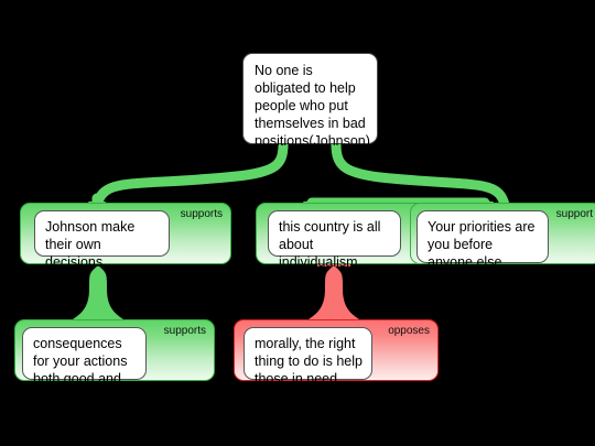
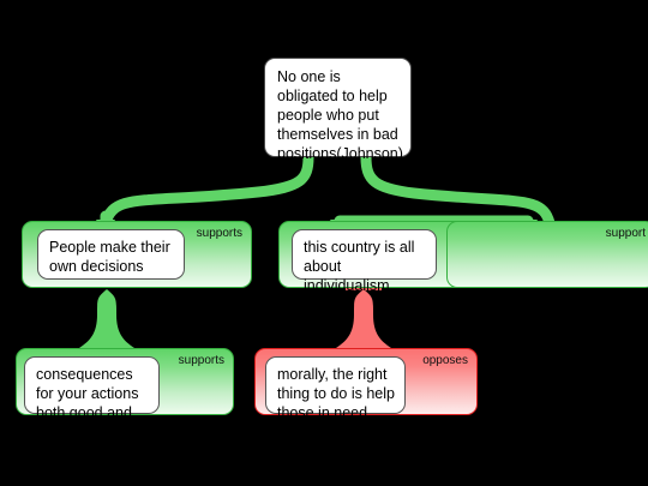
  No one is obligated to help people who put themselves in bad positions(Johnson)
  supports
- Johnson make their own decisions
+ People make their own decisions
  this country is all about individualism
  support
- Your priorities are you before anyone else
  supports
  consequences for your actions both good and
  opposes
  morally, the right thing to do is help those in need
